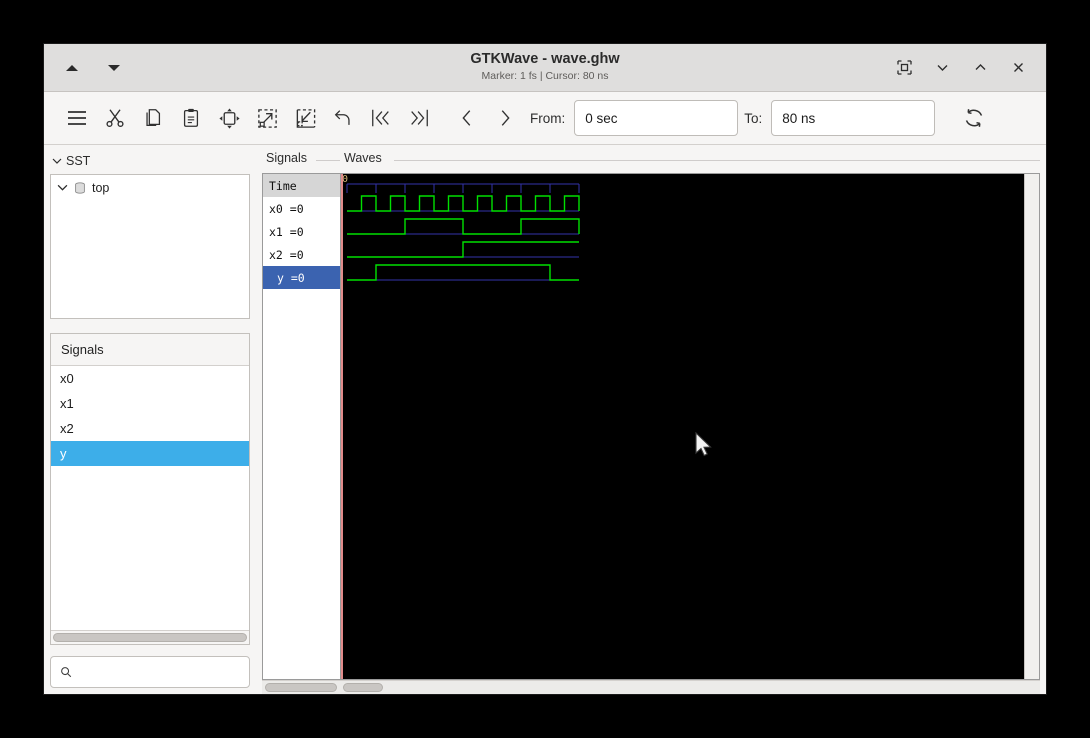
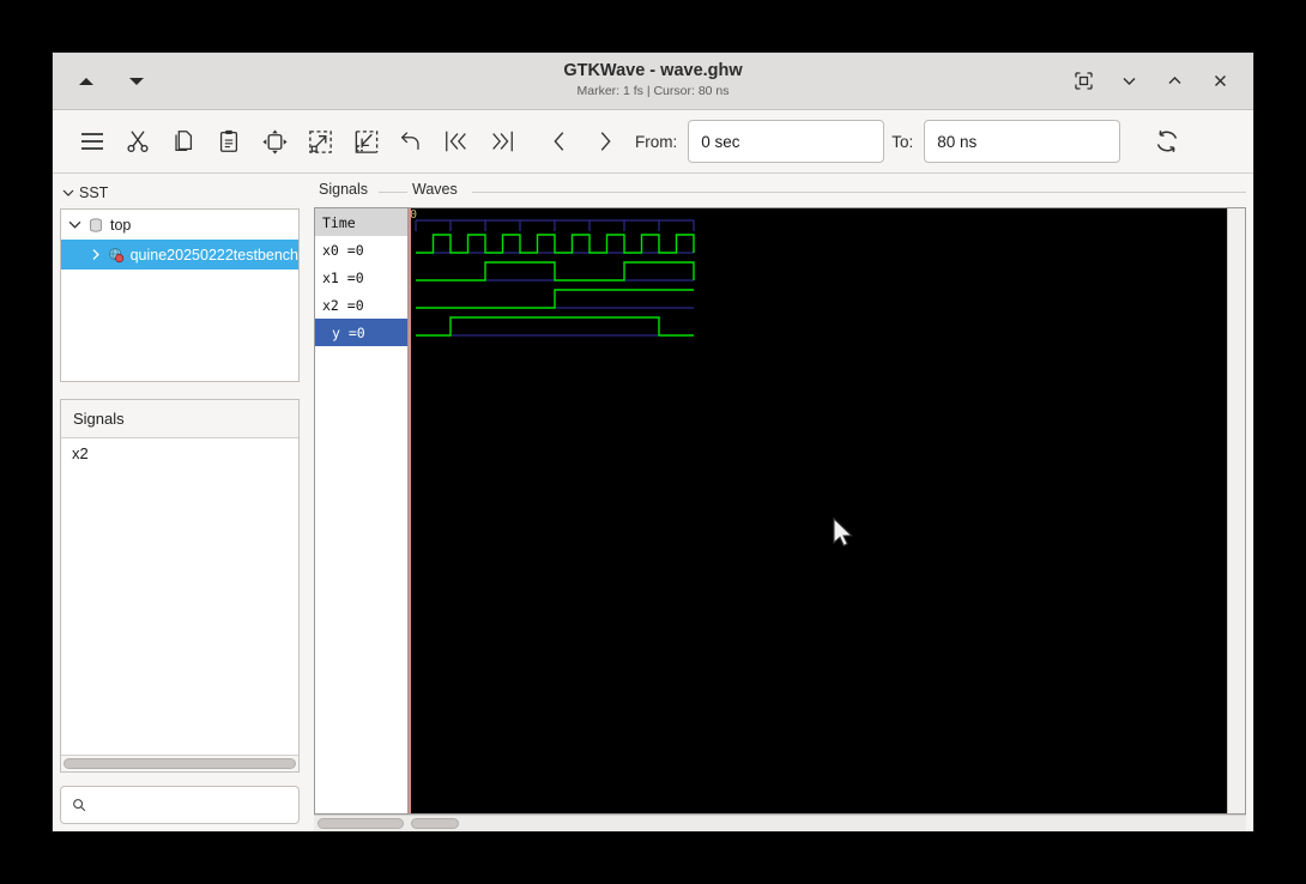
  GTKWave - wave.ghw
  Marker: 1 fs | Cursor: 80 ns
  From:
  0 sec
  To:
  80 ns
  SST
  top
+ quine20250222testbench
  Signals
- x0
- x1
  x2
- y
  Signals
  Time
  x0 =0
  x1 =0
  x2 =0
  y =0
  Waves
  0
